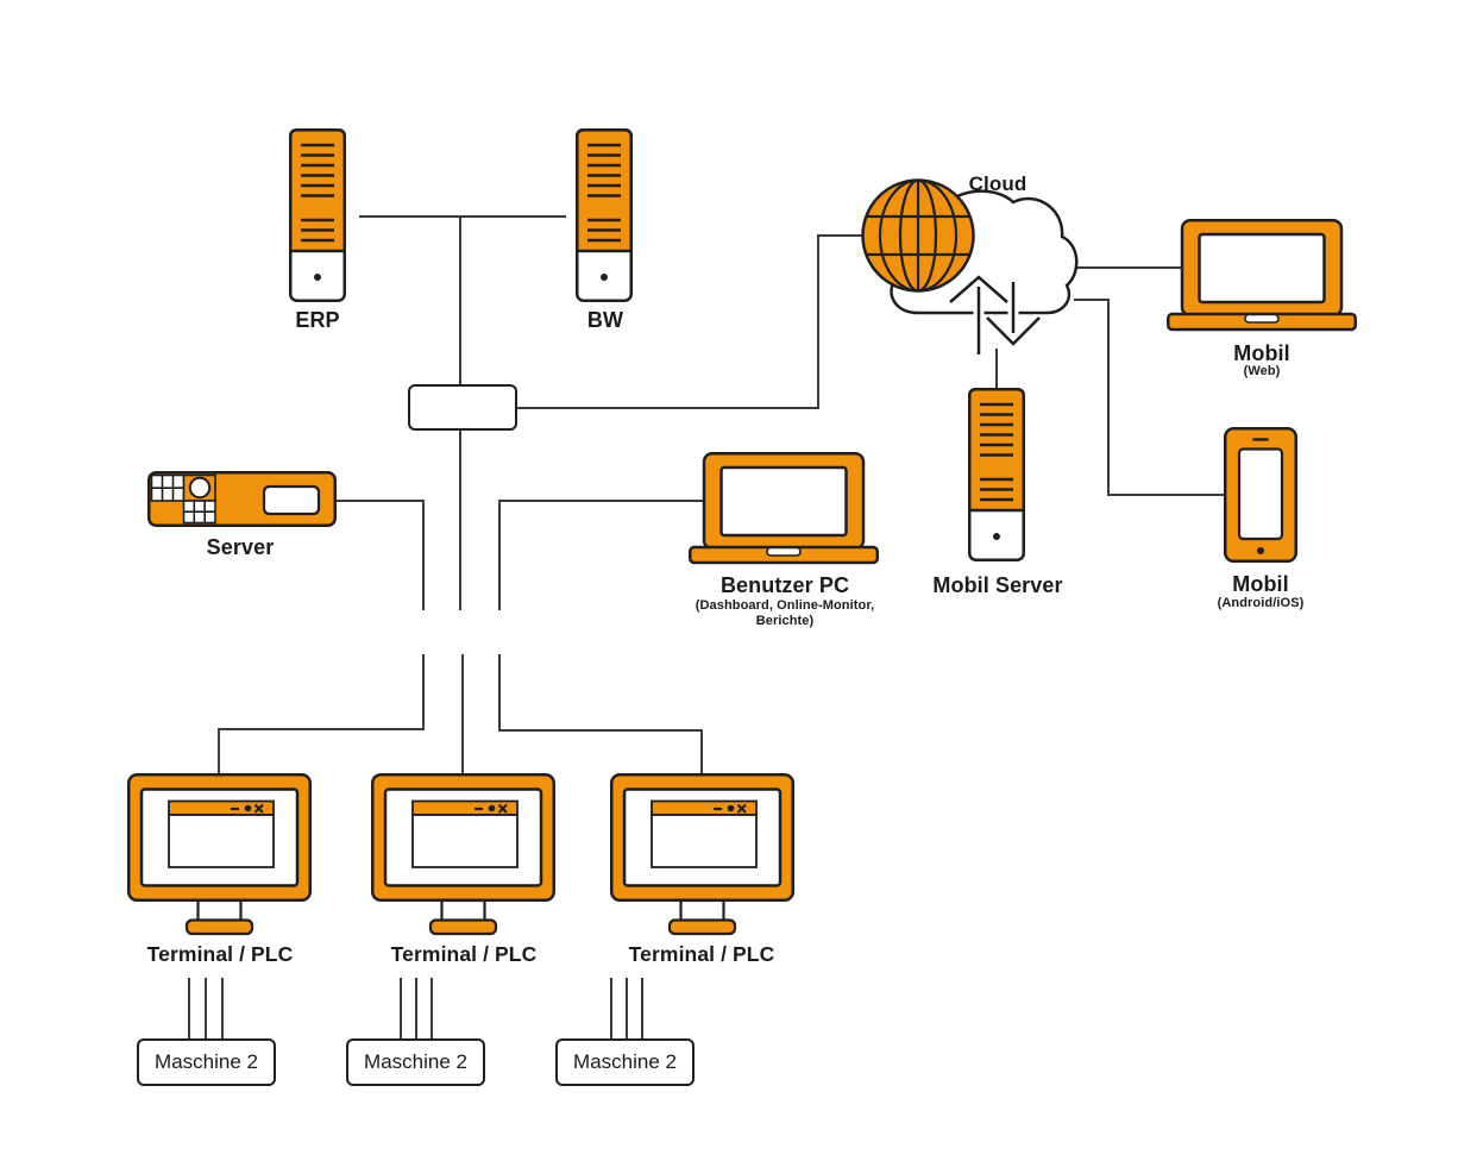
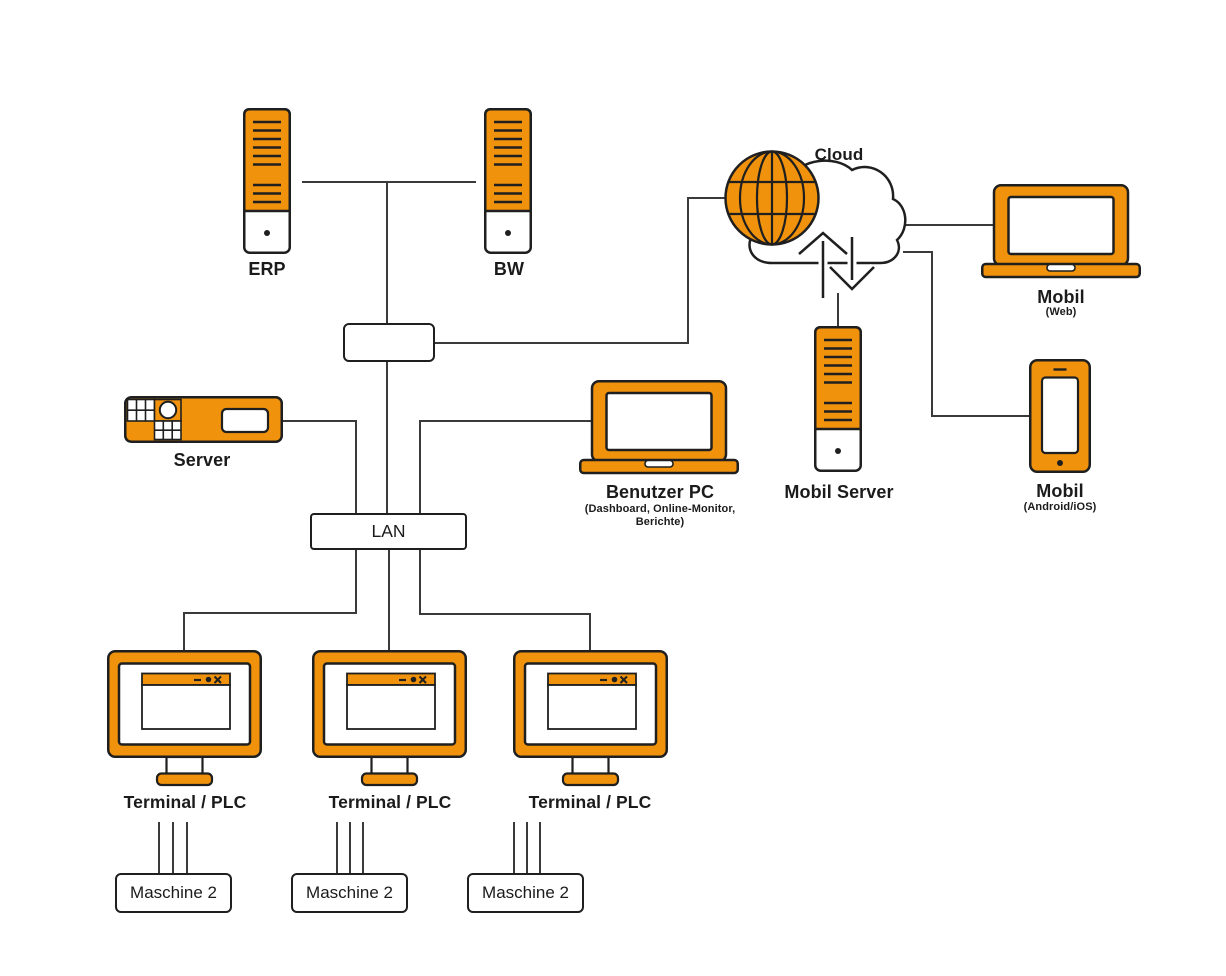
+ LAN
  Maschine 2
  Maschine 2
  Maschine 2
  ERP
  BW
  Cloud
  Mobil
  (Web)
  Mobil Server
  Mobil
  (Android/iOS)
  Server
  Benutzer PC
  (Dashboard, Online-Monitor,
  Berichte)
  Terminal / PLC
  Terminal / PLC
  Terminal / PLC
